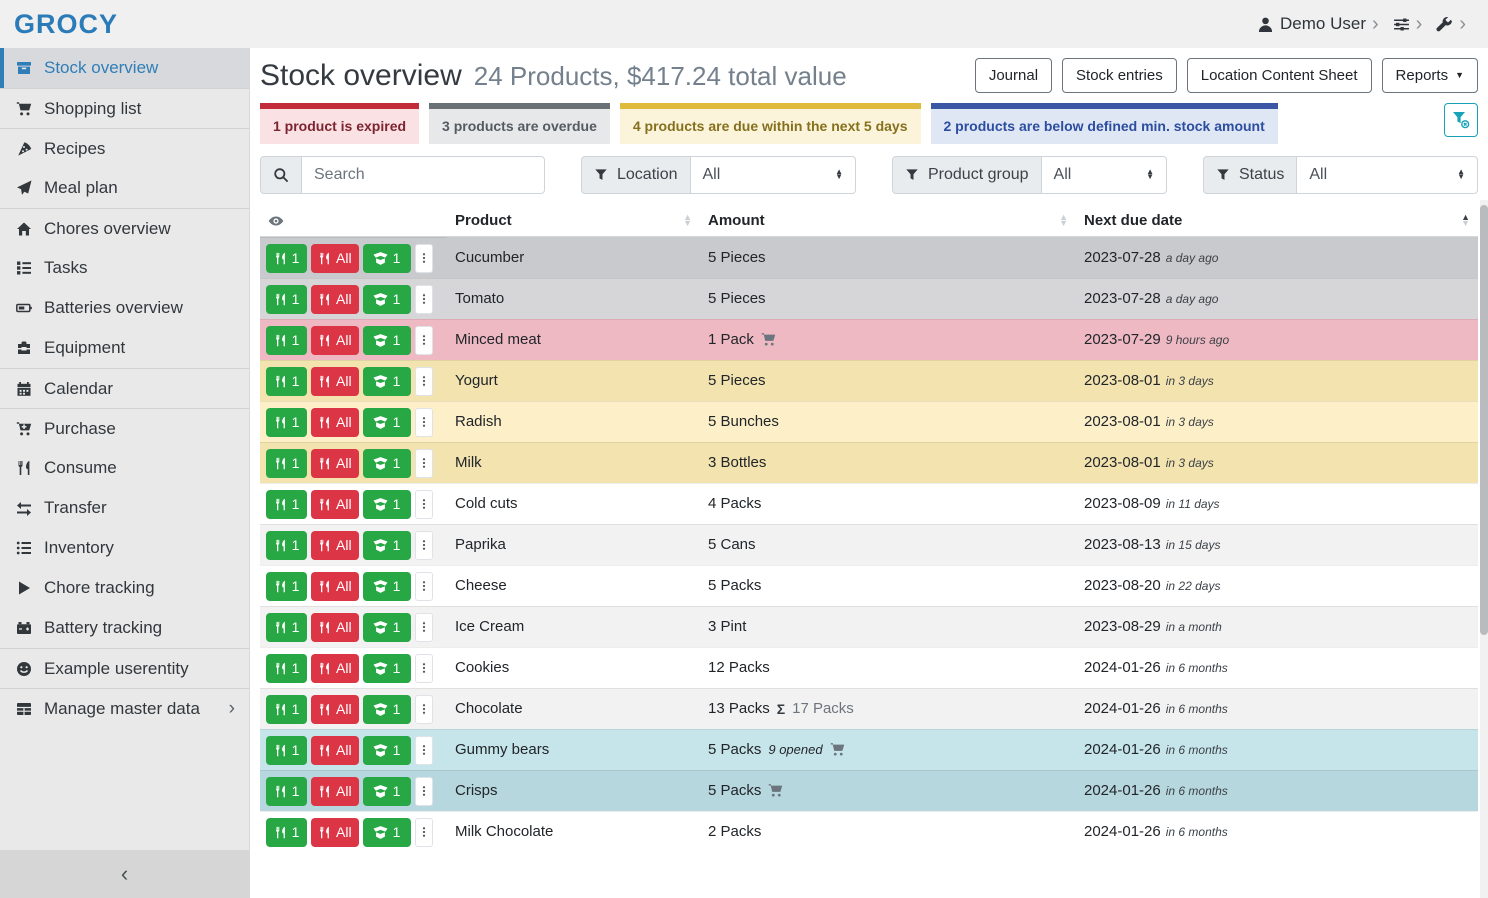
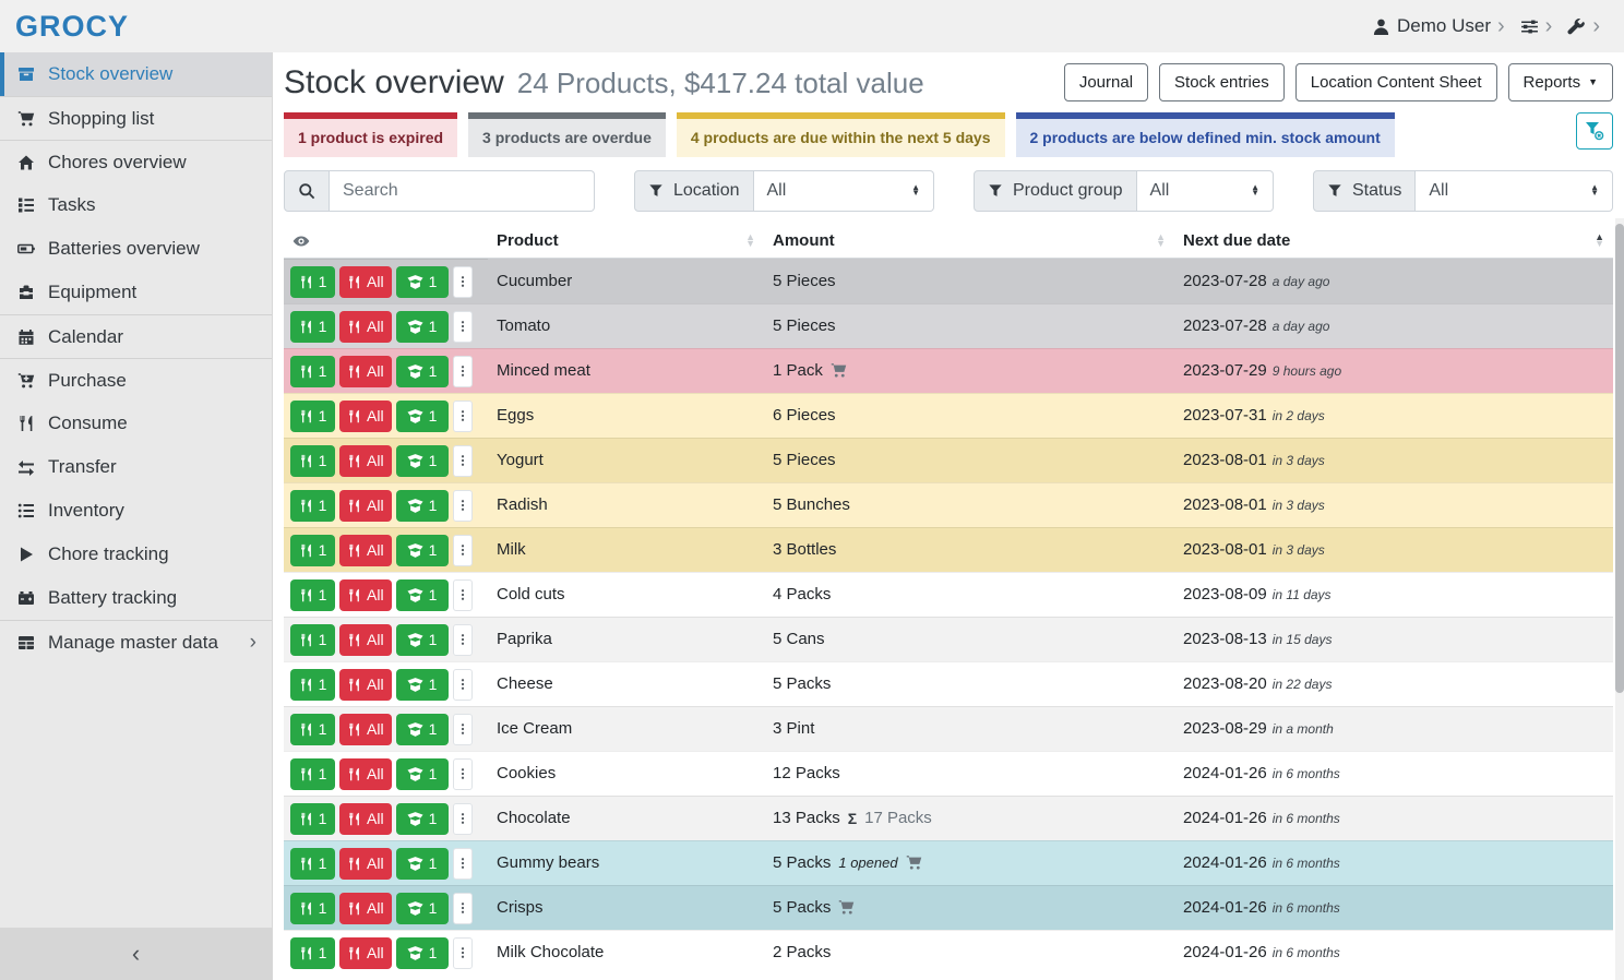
  GROCY
  Demo User
  ›
  ›
  ›
  Stock overview
  Shopping list
- Recipes
- Meal plan
  Chores overview
  Tasks
  Batteries overview
  Equipment
  Calendar
  Purchase
  Consume
  Transfer
  Inventory
  Chore tracking
  Battery tracking
- Example userentity
  Manage master data
  ›
  ‹
  Stock overview
  24 Products, $417.24 total value
  Journal
  Stock entries
  Location Content Sheet
  Reports
  ▼
  1 product is expired
  3 products are overdue
  4 products are due within the next 5 days
  2 products are below defined min. stock amount
  Search
  Location
  All
  ▲
  ▼
  Product group
  All
  ▲
  ▼
  Status
  All
  ▲
  ▼
  	Product ▲▼	Amount ▲▼	Next due date ▲▼
  1 All 1		Cucumber	5 Pieces	2023-07-28 a day ago
  1 All 1		Tomato	5 Pieces	2023-07-28 a day ago
  1 All 1		Minced meat	1 Pack	2023-07-29 9 hours ago
+ 1 All 1		Eggs	6 Pieces	2023-07-31 in 2 days
  1 All 1		Yogurt	5 Pieces	2023-08-01 in 3 days
  1 All 1		Radish	5 Bunches	2023-08-01 in 3 days
  1 All 1		Milk	3 Bottles	2023-08-01 in 3 days
  1 All 1		Cold cuts	4 Packs	2023-08-09 in 11 days
  1 All 1		Paprika	5 Cans	2023-08-13 in 15 days
  1 All 1		Cheese	5 Packs	2023-08-20 in 22 days
  1 All 1		Ice Cream	3 Pint	2023-08-29 in a month
  1 All 1		Cookies	12 Packs	2024-01-26 in 6 months
  1 All 1		Chocolate	13 Packs Σ 17 Packs	2024-01-26 in 6 months
- 1 All 1		Gummy bears	5 Packs 9 opened	2024-01-26 in 6 months
+ 1 All 1		Gummy bears	5 Packs 1 opened	2024-01-26 in 6 months
  1 All 1		Crisps	5 Packs	2024-01-26 in 6 months
  1 All 1		Milk Chocolate	2 Packs	2024-01-26 in 6 months
